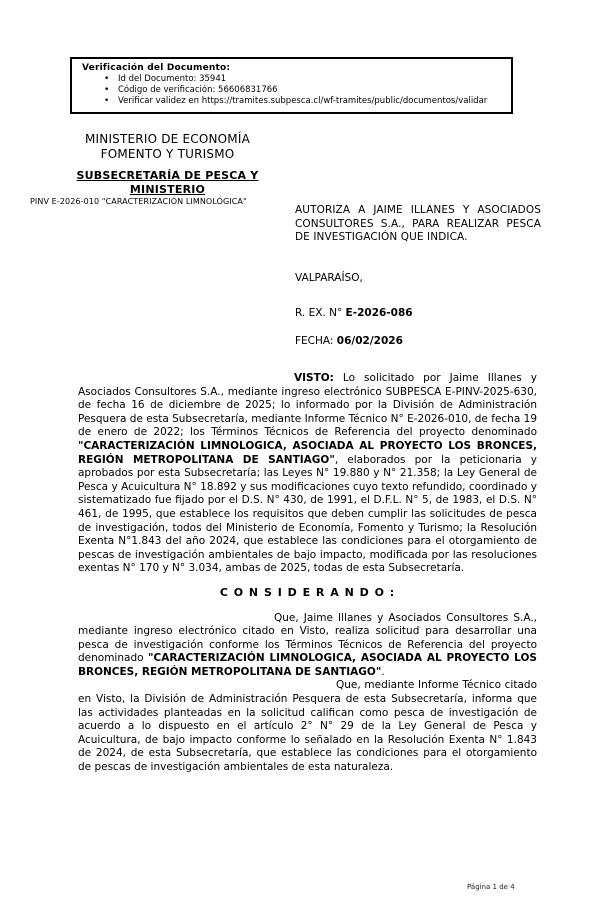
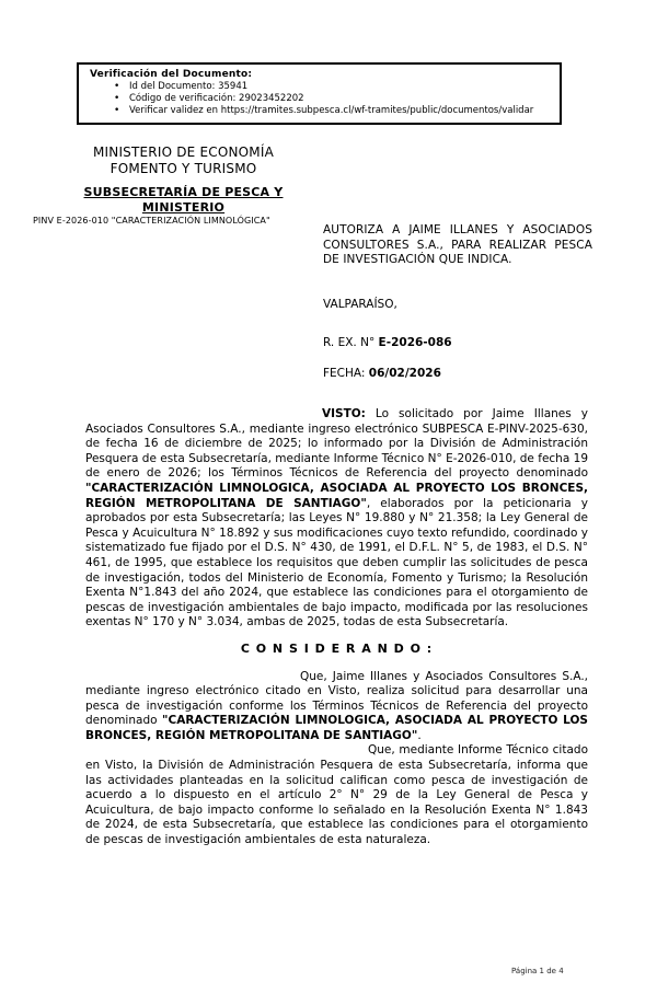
  Verificación del Documento:
  Id del Documento: 35941
- Código de verificación: 56606831766
+ Código de verificación: 29023452202
  Verificar validez en https://tramites.subpesca.cl/wf-tramites/public/documentos/validar
  MINISTERIO DE ECONOMÍA
  FOMENTO Y TURISMO
  SUBSECRETARÍA DE PESCA Y MINISTERIO
  PINV E-2026-010 "CARACTERIZACIÓN LIMNOLÓGICA"
  AUTORIZA A JAIME ILLANES Y ASOCIADOS CONSULTORES S.A., PARA REALIZAR PESCA DE INVESTIGACIÓN QUE INDICA.
  VALPARAÍSO,
  R. EX. N° E-2026-086
  FECHA: 06/02/2026
- VISTO: Lo solicitado por Jaime Illanes y Asociados Consultores S.A., mediante ingreso electrónico SUBPESCA E-PINV-2025-630, de fecha 16 de diciembre de 2025; lo informado por la División de Administración Pesquera de esta Subsecretaría, mediante Informe Técnico N° E-2026-010, de fecha 19 de enero de 2022; los Términos Técnicos de Referencia del proyecto denominado "CARACTERIZACIÓN LIMNOLOGICA, ASOCIADA AL PROYECTO LOS BRONCES, REGIÓN METROPOLITANA DE SANTIAGO", elaborados por la peticionaria y aprobados por esta Subsecretaría; las Leyes N° 19.880 y N° 21.358; la Ley General de Pesca y Acuicultura N° 18.892 y sus modificaciones cuyo texto refundido, coordinado y sistematizado fue fijado por el D.S. N° 430, de 1991, el D.F.L. N° 5, de 1983, el D.S. N° 461, de 1995, que establece los requisitos que deben cumplir las solicitudes de pesca de investigación, todos del Ministerio de Economía, Fomento y Turismo; la Resolución Exenta N°1.843 del año 2024, que establece las condiciones para el otorgamiento de pescas de investigación ambientales de bajo impacto, modificada por las resoluciones exentas N° 170 y N° 3.034, ambas de 2025, todas de esta Subsecretaría.
+ VISTO: Lo solicitado por Jaime Illanes y Asociados Consultores S.A., mediante ingreso electrónico SUBPESCA E-PINV-2025-630, de fecha 16 de diciembre de 2025; lo informado por la División de Administración Pesquera de esta Subsecretaría, mediante Informe Técnico N° E-2026-010, de fecha 19 de enero de 2026; los Términos Técnicos de Referencia del proyecto denominado "CARACTERIZACIÓN LIMNOLOGICA, ASOCIADA AL PROYECTO LOS BRONCES, REGIÓN METROPOLITANA DE SANTIAGO", elaborados por la peticionaria y aprobados por esta Subsecretaría; las Leyes N° 19.880 y N° 21.358; la Ley General de Pesca y Acuicultura N° 18.892 y sus modificaciones cuyo texto refundido, coordinado y sistematizado fue fijado por el D.S. N° 430, de 1991, el D.F.L. N° 5, de 1983, el D.S. N° 461, de 1995, que establece los requisitos que deben cumplir las solicitudes de pesca de investigación, todos del Ministerio de Economía, Fomento y Turismo; la Resolución Exenta N°1.843 del año 2024, que establece las condiciones para el otorgamiento de pescas de investigación ambientales de bajo impacto, modificada por las resoluciones exentas N° 170 y N° 3.034, ambas de 2025, todas de esta Subsecretaría.
  C O N S I D E R A N D O :
  Que, Jaime Illanes y Asociados Consultores S.A., mediante ingreso electrónico citado en Visto, realiza solicitud para desarrollar una pesca de investigación conforme los Términos Técnicos de Referencia del proyecto denominado "CARACTERIZACIÓN LIMNOLOGICA, ASOCIADA AL PROYECTO LOS BRONCES, REGIÓN METROPOLITANA DE SANTIAGO".
  Que, mediante Informe Técnico citado en Visto, la División de Administración Pesquera de esta Subsecretaría, informa que las actividades planteadas en la solicitud califican como pesca de investigación de acuerdo a lo dispuesto en el artículo 2° N° 29 de la Ley General de Pesca y Acuicultura, de bajo impacto conforme lo señalado en la Resolución Exenta N° 1.843 de 2024, de esta Subsecretaría, que establece las condiciones para el otorgamiento de pescas de investigación ambientales de esta naturaleza.
  Página 1 de 4
